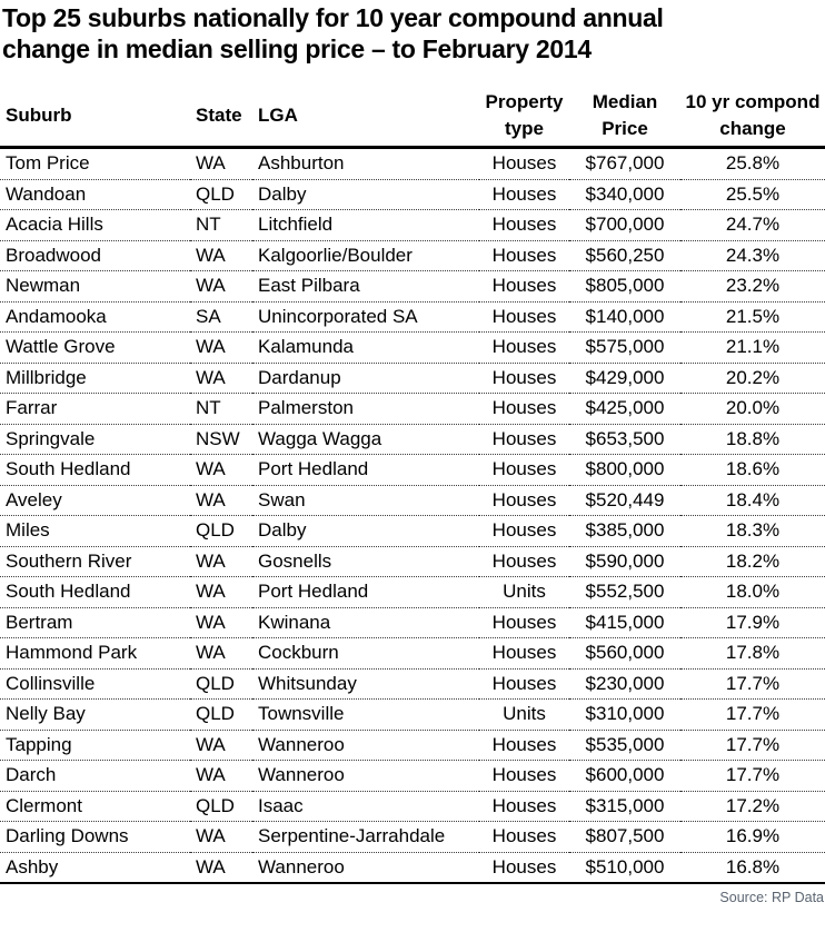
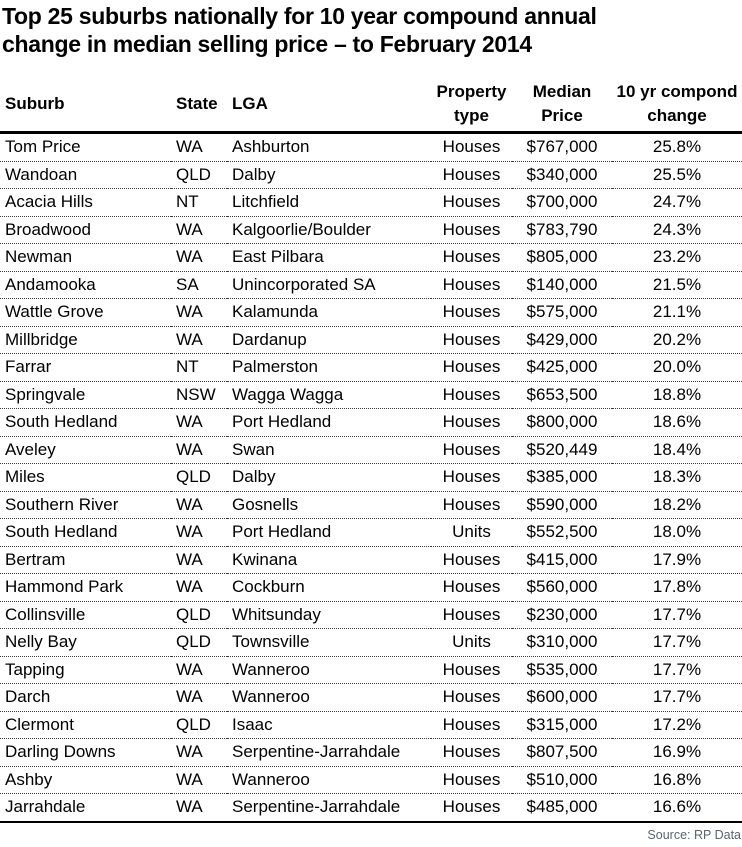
  Top 25 suburbs nationally for 10 year compound annual
  change in median selling price – to February 2014
  Suburb	State	LGA	Property type	Median Price	10 yr compond change
  Tom Price	WA	Ashburton	Houses	$767,000	25.8%
  Wandoan	QLD	Dalby	Houses	$340,000	25.5%
  Acacia Hills	NT	Litchfield	Houses	$700,000	24.7%
- Broadwood	WA	Kalgoorlie/Boulder	Houses	$560,250	24.3%
+ Broadwood	WA	Kalgoorlie/Boulder	Houses	$783,790	24.3%
  Newman	WA	East Pilbara	Houses	$805,000	23.2%
  Andamooka	SA	Unincorporated SA	Houses	$140,000	21.5%
  Wattle Grove	WA	Kalamunda	Houses	$575,000	21.1%
  Millbridge	WA	Dardanup	Houses	$429,000	20.2%
  Farrar	NT	Palmerston	Houses	$425,000	20.0%
  Springvale	NSW	Wagga Wagga	Houses	$653,500	18.8%
  South Hedland	WA	Port Hedland	Houses	$800,000	18.6%
  Aveley	WA	Swan	Houses	$520,449	18.4%
  Miles	QLD	Dalby	Houses	$385,000	18.3%
  Southern River	WA	Gosnells	Houses	$590,000	18.2%
  South Hedland	WA	Port Hedland	Units	$552,500	18.0%
  Bertram	WA	Kwinana	Houses	$415,000	17.9%
  Hammond Park	WA	Cockburn	Houses	$560,000	17.8%
  Collinsville	QLD	Whitsunday	Houses	$230,000	17.7%
  Nelly Bay	QLD	Townsville	Units	$310,000	17.7%
  Tapping	WA	Wanneroo	Houses	$535,000	17.7%
  Darch	WA	Wanneroo	Houses	$600,000	17.7%
  Clermont	QLD	Isaac	Houses	$315,000	17.2%
  Darling Downs	WA	Serpentine-Jarrahdale	Houses	$807,500	16.9%
  Ashby	WA	Wanneroo	Houses	$510,000	16.8%
+ Jarrahdale	WA	Serpentine-Jarrahdale	Houses	$485,000	16.6%
  Source: RP Data
